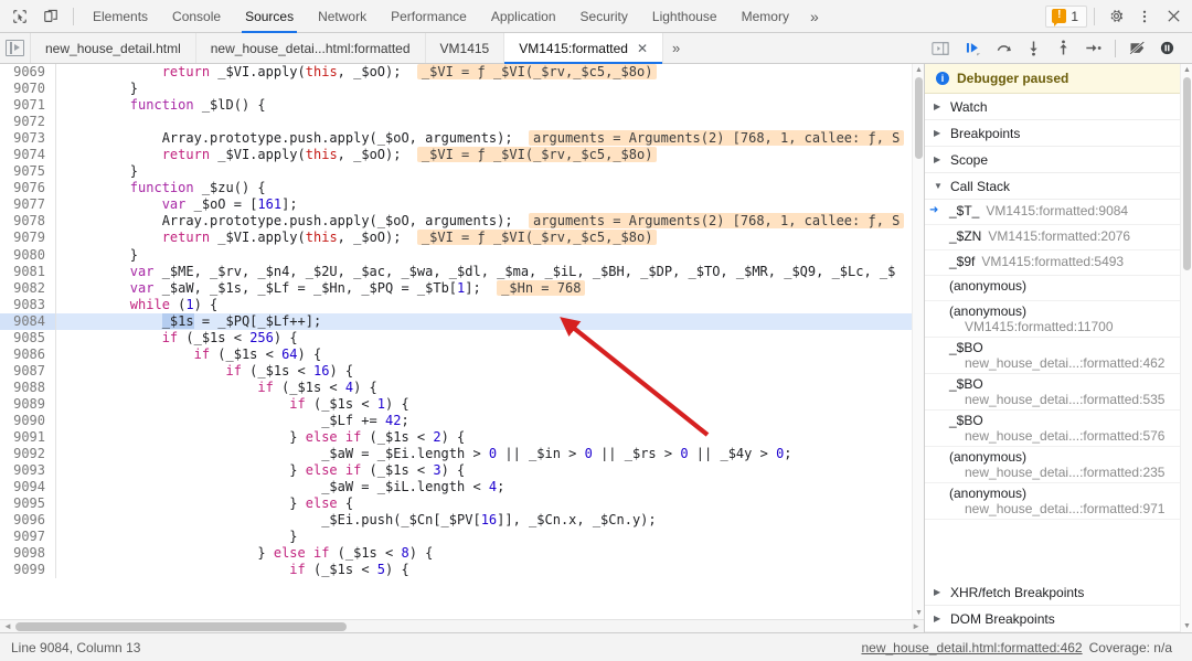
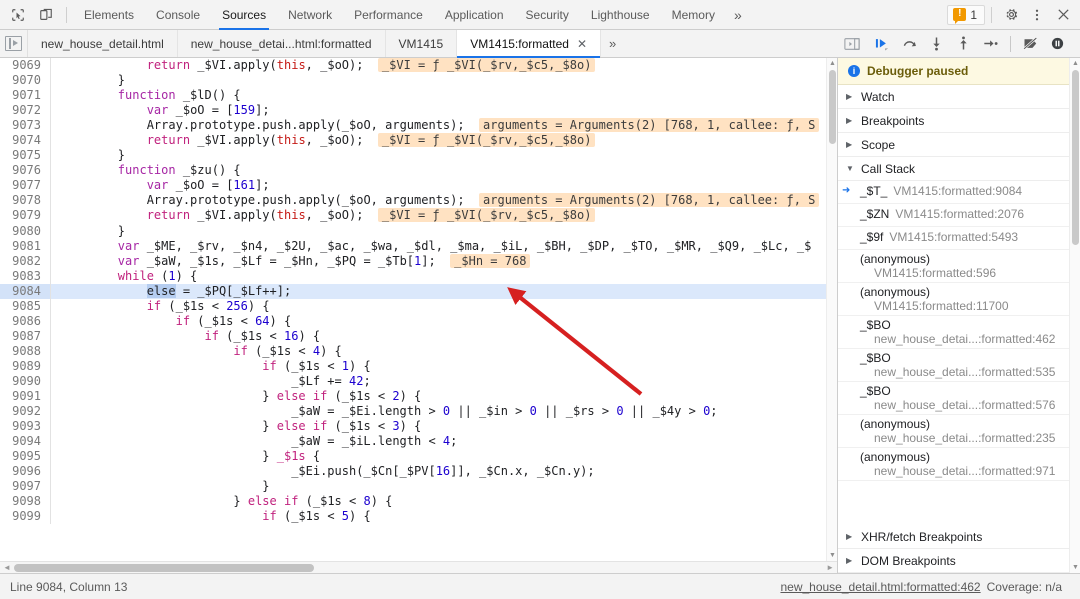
  Elements
  Console
  Sources
  Network
  Performance
  Application
  Security
  Lighthouse
  Memory
  »
  1
  new_house_detail.html
  new_house_detai...html:formatted
  VM1415
  VM1415:formatted
  ✕
  »
  9069
  return _$VI.apply(this, _$oO); _$VI = ƒ _$VI(_$rv,_$c5,_$8o)
  9070
  }
  9071
  function _$lD() {
  9072
+ var _$oO = [159];
  9073
  Array.prototype.push.apply(_$oO, arguments); arguments = Arguments(2) [768, 1, callee: ƒ, S
  9074
  return _$VI.apply(this, _$oO); _$VI = ƒ _$VI(_$rv,_$c5,_$8o)
  9075
  }
  9076
  function _$zu() {
  9077
  var _$oO = [161];
  9078
  Array.prototype.push.apply(_$oO, arguments); arguments = Arguments(2) [768, 1, callee: ƒ, S
  9079
  return _$VI.apply(this, _$oO); _$VI = ƒ _$VI(_$rv,_$c5,_$8o)
  9080
  }
  9081
  var _$ME, _$rv, _$n4, _$2U, _$ac, _$wa, _$dl, _$ma, _$iL, _$BH, _$DP, _$TO, _$MR, _$Q9, _$Lc, _$
  9082
  var _$aW, _$1s, _$Lf = _$Hn, _$PQ = _$Tb[1]; _$Hn = 768
  9083
  while (1) {
  9084
- _$1s = _$PQ[_$Lf++];
+ else = _$PQ[_$Lf++];
  9085
  if (_$1s < 256) {
  9086
  if (_$1s < 64) {
  9087
  if (_$1s < 16) {
  9088
  if (_$1s < 4) {
  9089
  if (_$1s < 1) {
  9090
  _$Lf += 42;
  9091
  } else if (_$1s < 2) {
  9092
  _$aW = _$Ei.length > 0 || _$in > 0 || _$rs > 0 || _$4y > 0;
  9093
  } else if (_$1s < 3) {
  9094
  _$aW = _$iL.length < 4;
  9095
- } else {
+ } _$1s {
  9096
  _$Ei.push(_$Cn[_$PV[16]], _$Cn.x, _$Cn.y);
  9097
  }
  9098
  } else if (_$1s < 8) {
  9099
  if (_$1s < 5) {
  ◄
  ►
  i
  Debugger paused
  ▶
  Watch
  ▶
  Breakpoints
  ▶
  Scope
  ▼
  Call Stack
  ➜
  _$T_
  VM1415:formatted:9084
  _$ZN
  VM1415:formatted:2076
  _$9f
  VM1415:formatted:5493
  (anonymous)
+ VM1415:formatted:596
  (anonymous)
  VM1415:formatted:11700
  _$BO
  new_house_detai...:formatted:462
  _$BO
  new_house_detai...:formatted:535
  _$BO
  new_house_detai...:formatted:576
  (anonymous)
  new_house_detai...:formatted:235
  (anonymous)
  new_house_detai...:formatted:971
  ▶
  XHR/fetch Breakpoints
  ▶
  DOM Breakpoints
  Line 9084, Column 13
  new_house_detail.html:formatted:462
  Coverage: n/a
